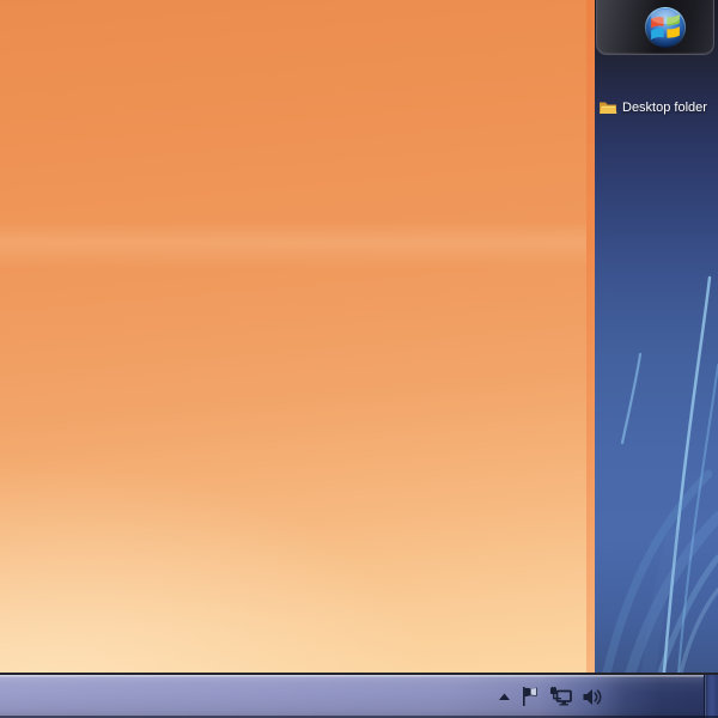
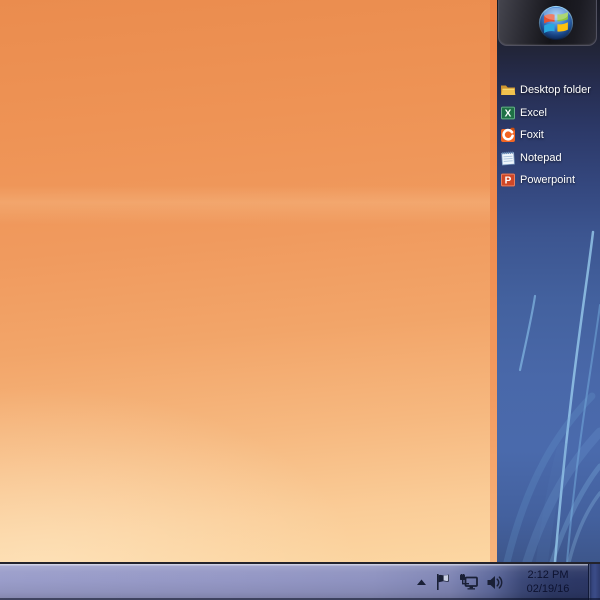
  Desktop folder
+ X
+ Excel
+ Foxit
+ Notepad
+ P
+ Powerpoint
+ 2:12 PM
+ 02/19/16
